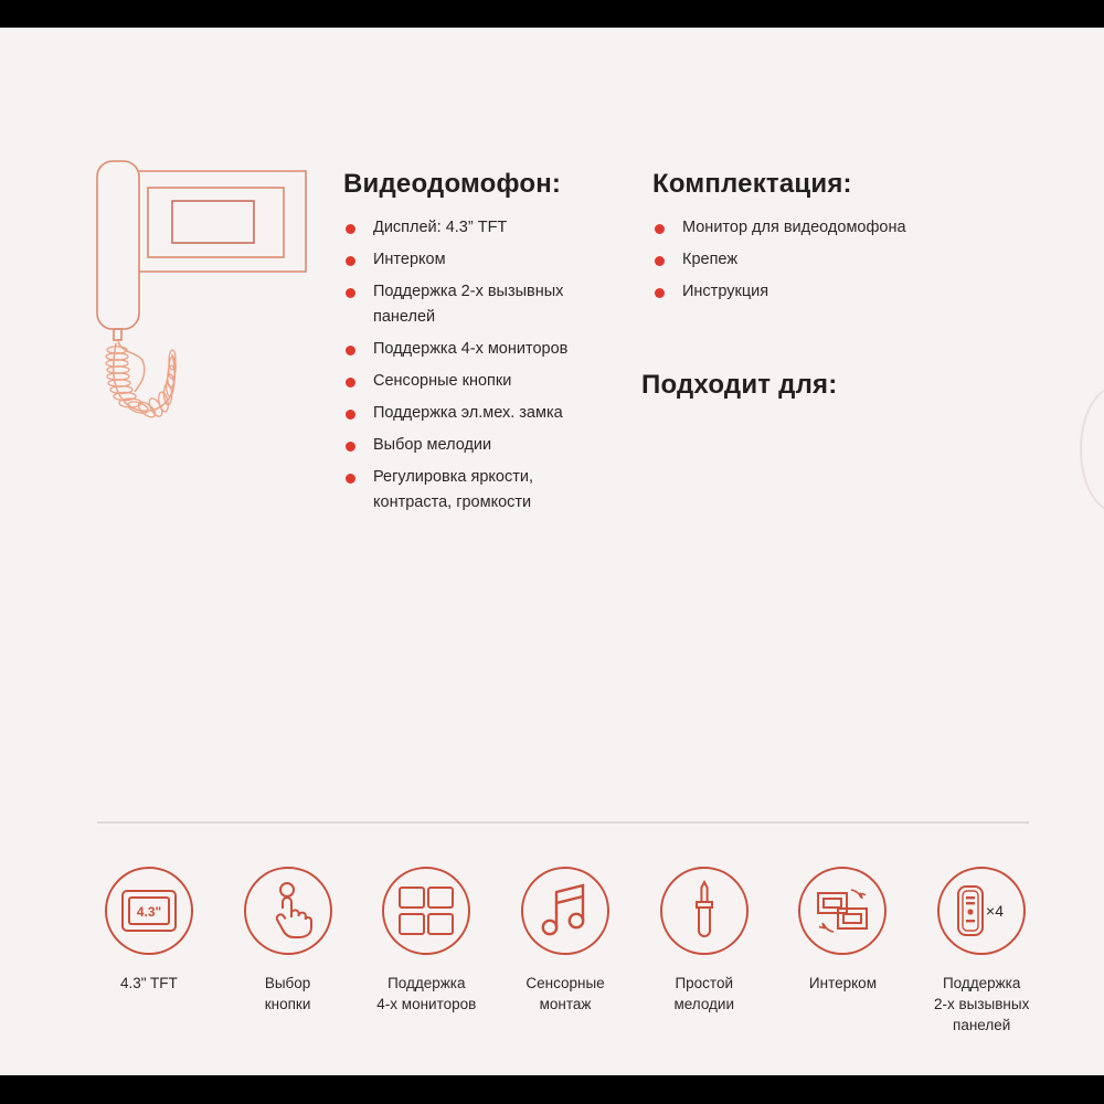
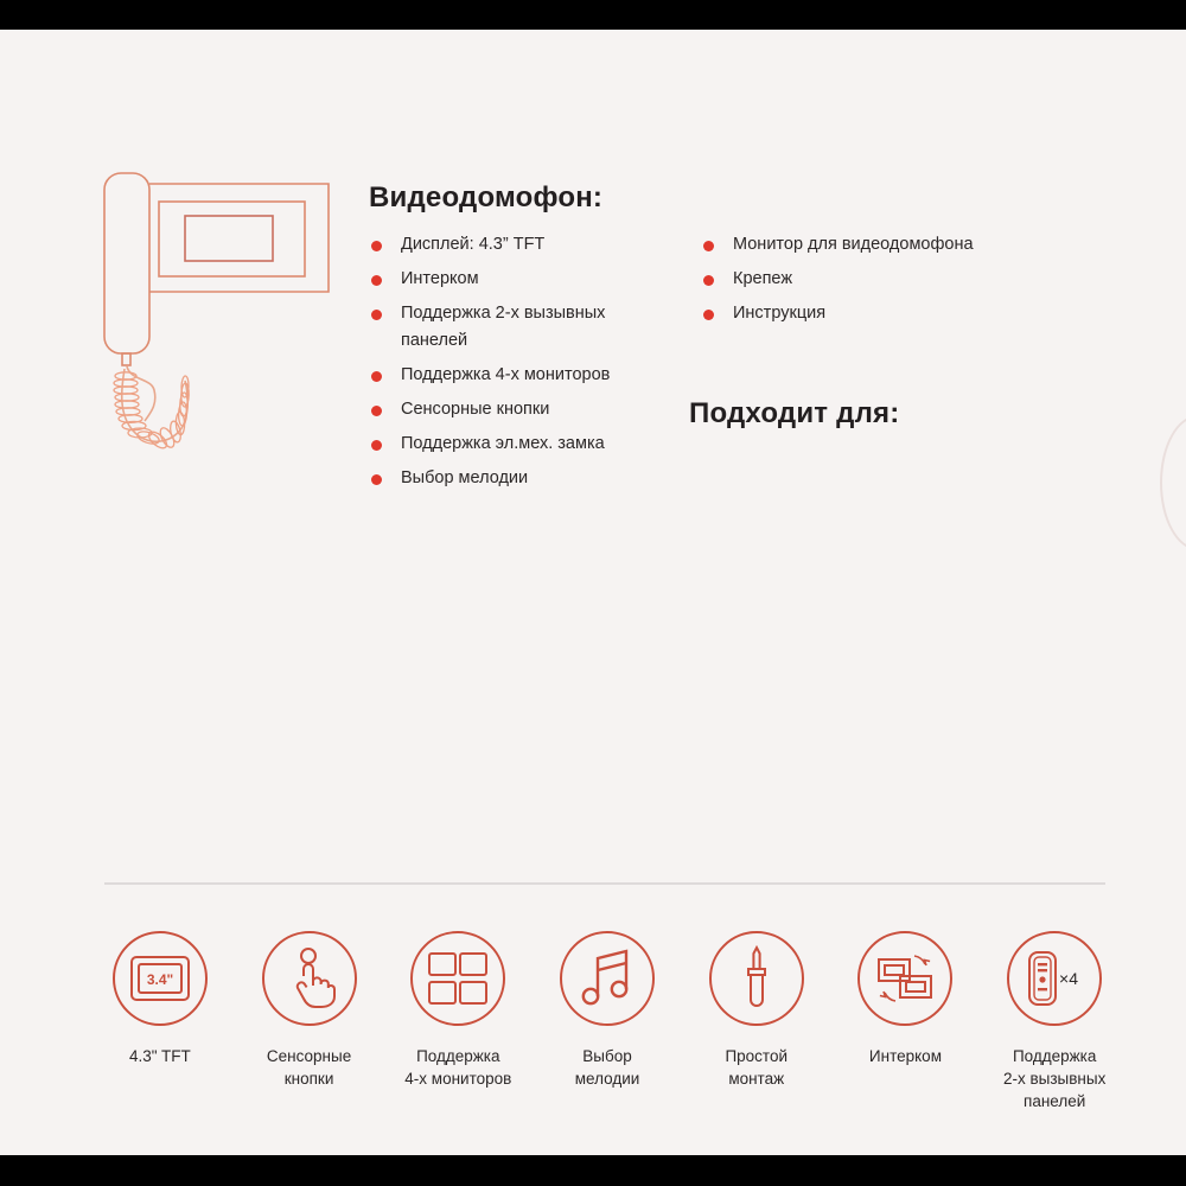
  Видеодомофон:
  Дисплей: 4.3” TFT
  Интерком
  Поддержка 2-х вызывных
  панелей
  Поддержка 4-х мониторов
  Сенсорные кнопки
  Поддержка эл.мех. замка
  Выбор мелодии
- Регулировка яркости,
- контраста, громкости
- Комплектация:
  Монитор для видеодомофона
  Крепеж
  Инструкция
  Подходит для:
- 4.3"
+ 3.4"
  4.3" TFT
- Выбор
+ Сенсорные
  кнопки
  Поддержка
  4-х мониторов
- Сенсорные
+ Выбор
- монтаж
+ мелодии
  Простой
- мелодии
+ монтаж
  Интерком
  ×4
  Поддержка
  2-х вызывных
  панелей
